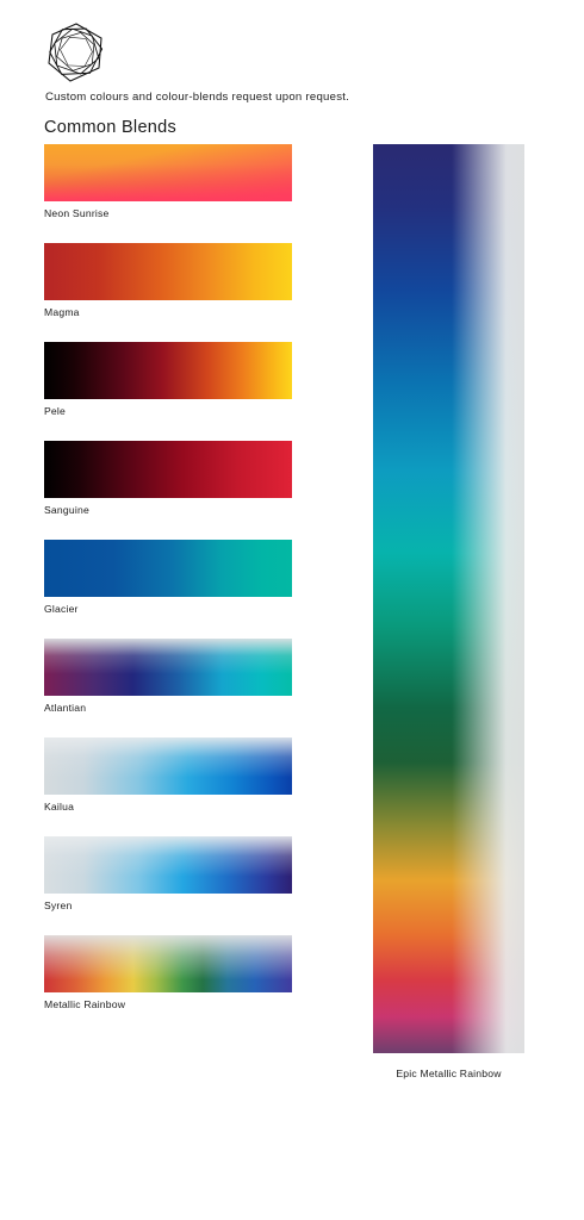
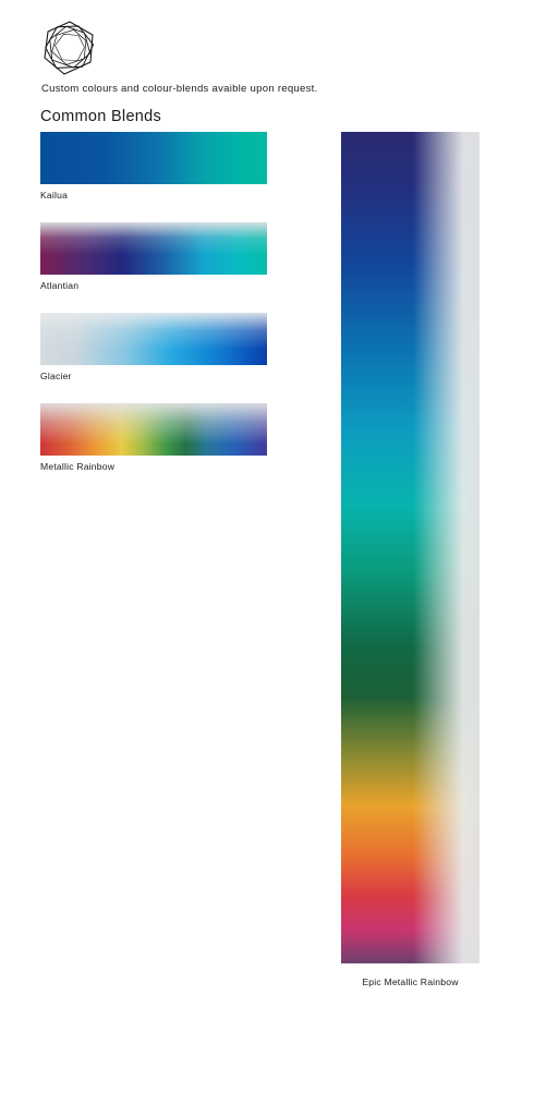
- Custom colours and colour-blends request upon request.
+ Custom colours and colour-blends avaible upon request.
  Common Blends
- Neon Sunrise
- Magma
- Pele
- Sanguine
- Glacier
+ Kailua
  Atlantian
- Kailua
+ Glacier
- Syren
  Metallic Rainbow
  Epic Metallic Rainbow
